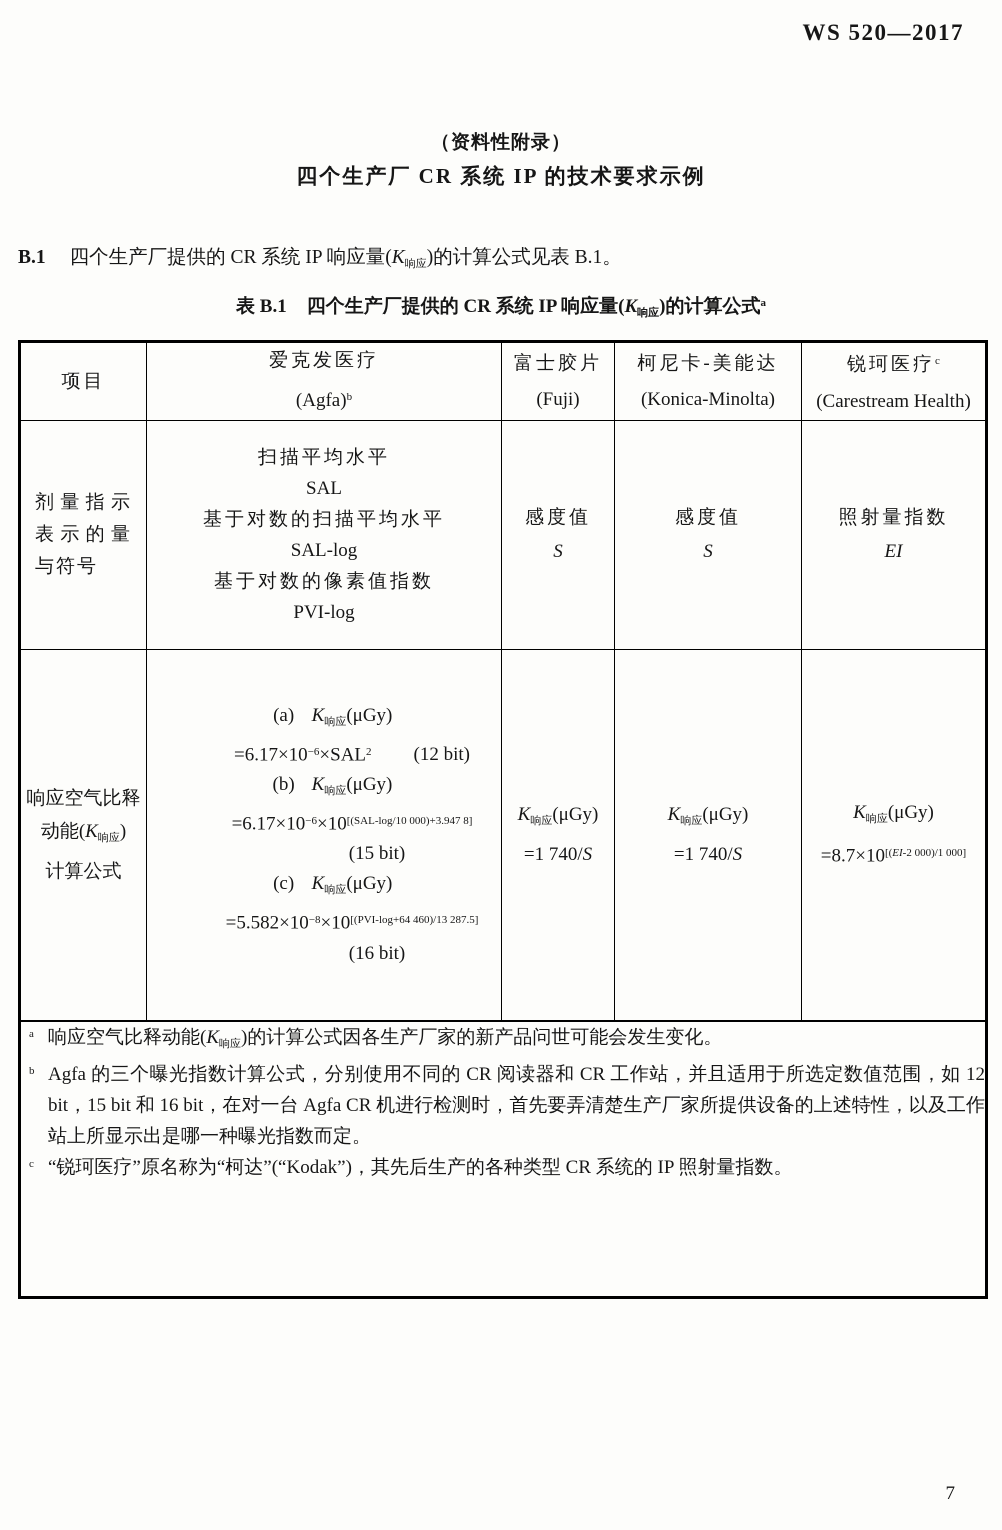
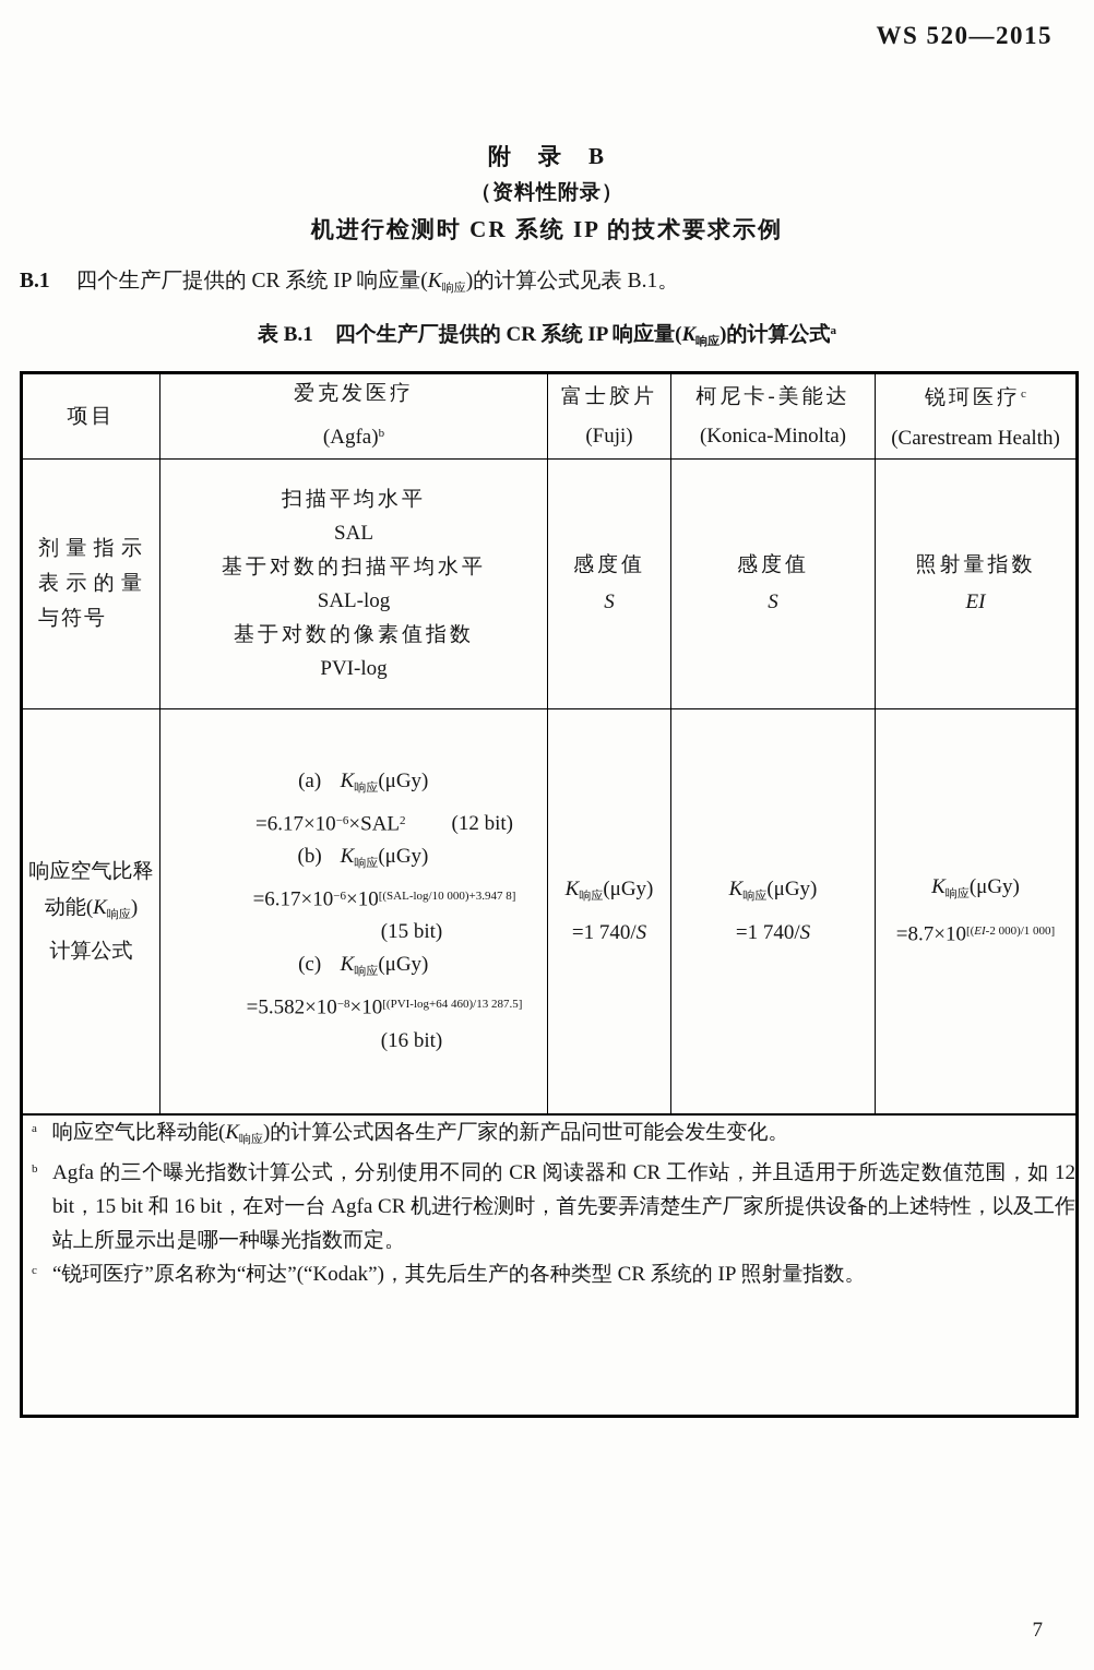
- WS 520—2017
+ WS 520—2015
+ 附 录 B
  （资料性附录）
- 四个生产厂 CR 系统 IP 的技术要求示例
+ 机进行检测时 CR 系统 IP 的技术要求示例
  B.1 四个生产厂提供的 CR 系统 IP 响应量(K响应)的计算公式见表 B.1。
  表 B.1 四个生产厂提供的 CR 系统 IP 响应量(K响应)的计算公式a
  项目	爱克发医疗 (Agfa)b	富士胶片 (Fuji)	柯尼卡-美能达 (Konica-Minolta)	锐珂医疗c (Carestream Health)
  剂量指示表示的量与符号	扫描平均水平 SAL 基于对数的扫描平均水平 SAL-log 基于对数的像素值指数 PVI-log	感度值 S	感度值 S	照射量指数 EI
  响应空气比释 动能(K响应) 计算公式	(a) K响应(μGy) =6.17×10−6×SAL2 (12 bit) (b) K响应(μGy) =6.17×10−6×10[(SAL-log/10 000)+3.947 8] (15 bit) (c) K响应(μGy) =5.582×10−8×10[(PVI-log+64 460)/13 287.5] (16 bit)	K响应(μGy) =1 740/S	K响应(μGy) =1 740/S	K响应(μGy) =8.7×10[(EI-2 000)/1 000]
  a 响应空气比释动能(K响应)的计算公式因各生产厂家的新产品问世可能会发生变化。 b Agfa 的三个曝光指数计算公式，分别使用不同的 CR 阅读器和 CR 工作站，并且适用于所选定数值范围，如 12 bit，15 bit 和 16 bit，在对一台 Agfa CR 机进行检测时，首先要弄清楚生产厂家所提供设备的上述特性，以及工作站上所显示出是哪一种曝光指数而定。 c “锐珂医疗”原名称为“柯达”(“Kodak”)，其先后生产的各种类型 CR 系统的 IP 照射量指数。
  7
